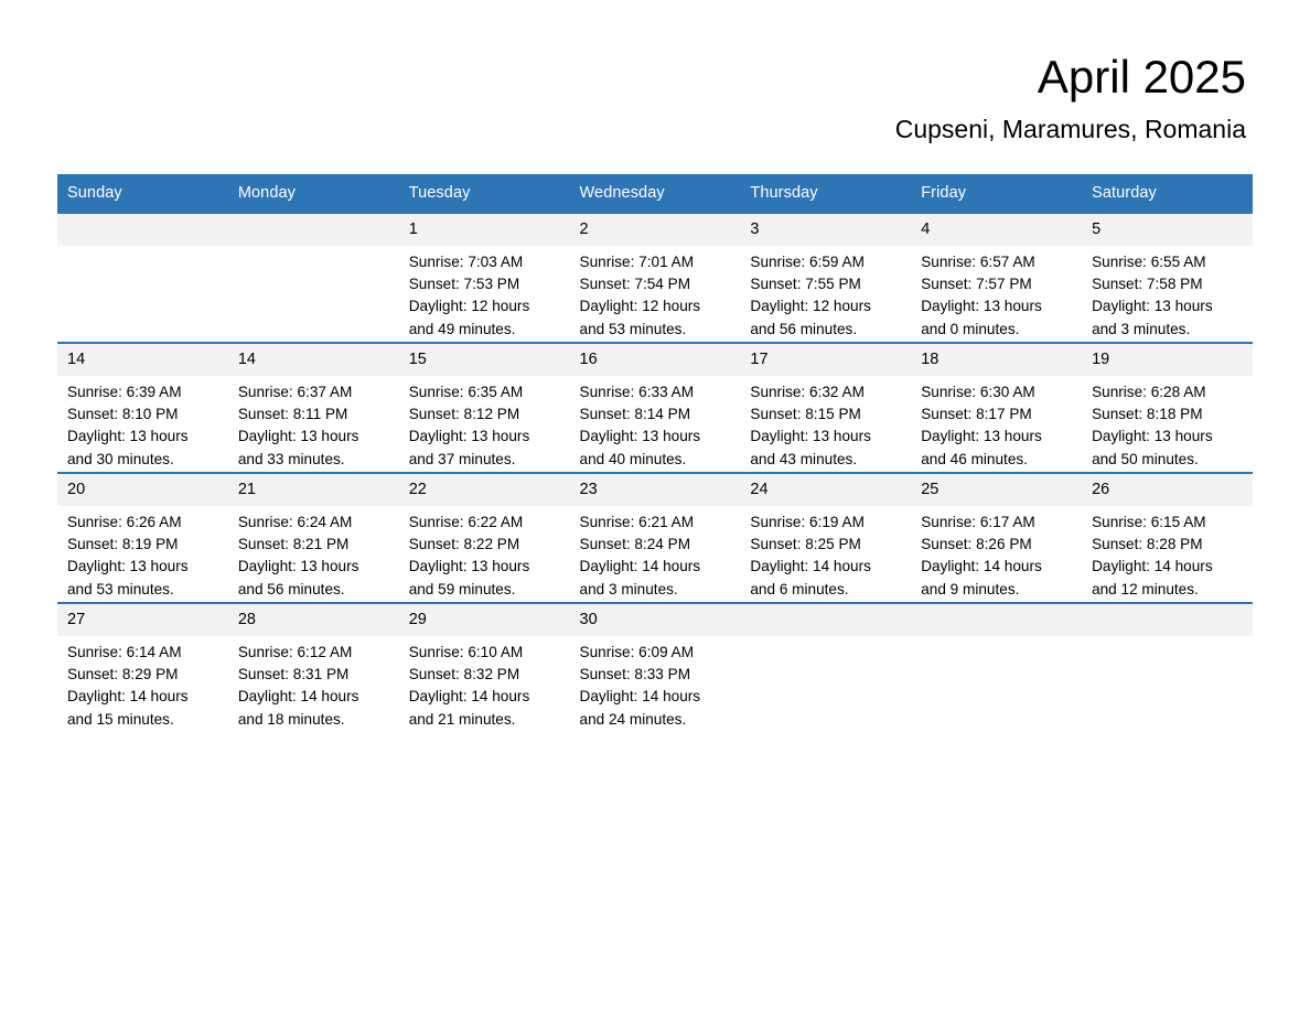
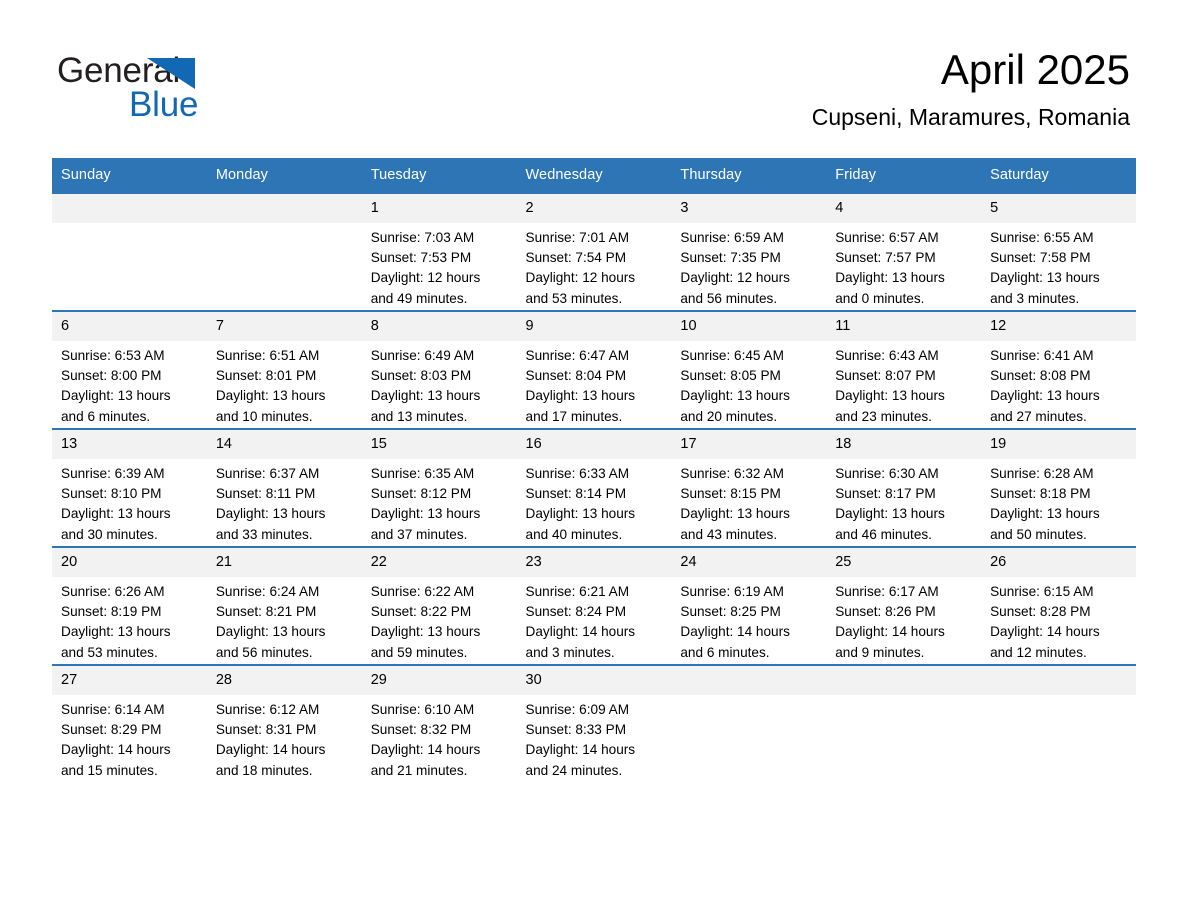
+ General
+ Blue
  April 2025
  Cupseni, Maramures, Romania
  Sunday	Monday	Tuesday	Wednesday	Thursday	Friday	Saturday
- 		1Sunrise: 7:03 AMSunset: 7:53 PMDaylight: 12 hoursand 49 minutes.	2Sunrise: 7:01 AMSunset: 7:54 PMDaylight: 12 hoursand 53 minutes.	3Sunrise: 6:59 AMSunset: 7:55 PMDaylight: 12 hoursand 56 minutes.	4Sunrise: 6:57 AMSunset: 7:57 PMDaylight: 13 hoursand 0 minutes.	5Sunrise: 6:55 AMSunset: 7:58 PMDaylight: 13 hoursand 3 minutes.
+ 		1Sunrise: 7:03 AMSunset: 7:53 PMDaylight: 12 hoursand 49 minutes.	2Sunrise: 7:01 AMSunset: 7:54 PMDaylight: 12 hoursand 53 minutes.	3Sunrise: 6:59 AMSunset: 7:35 PMDaylight: 12 hoursand 56 minutes.	4Sunrise: 6:57 AMSunset: 7:57 PMDaylight: 13 hoursand 0 minutes.	5Sunrise: 6:55 AMSunset: 7:58 PMDaylight: 13 hoursand 3 minutes.
+ 6Sunrise: 6:53 AMSunset: 8:00 PMDaylight: 13 hoursand 6 minutes.	7Sunrise: 6:51 AMSunset: 8:01 PMDaylight: 13 hoursand 10 minutes.	8Sunrise: 6:49 AMSunset: 8:03 PMDaylight: 13 hoursand 13 minutes.	9Sunrise: 6:47 AMSunset: 8:04 PMDaylight: 13 hoursand 17 minutes.	10Sunrise: 6:45 AMSunset: 8:05 PMDaylight: 13 hoursand 20 minutes.	11Sunrise: 6:43 AMSunset: 8:07 PMDaylight: 13 hoursand 23 minutes.	12Sunrise: 6:41 AMSunset: 8:08 PMDaylight: 13 hoursand 27 minutes.
- 14Sunrise: 6:39 AMSunset: 8:10 PMDaylight: 13 hoursand 30 minutes.	14Sunrise: 6:37 AMSunset: 8:11 PMDaylight: 13 hoursand 33 minutes.	15Sunrise: 6:35 AMSunset: 8:12 PMDaylight: 13 hoursand 37 minutes.	16Sunrise: 6:33 AMSunset: 8:14 PMDaylight: 13 hoursand 40 minutes.	17Sunrise: 6:32 AMSunset: 8:15 PMDaylight: 13 hoursand 43 minutes.	18Sunrise: 6:30 AMSunset: 8:17 PMDaylight: 13 hoursand 46 minutes.	19Sunrise: 6:28 AMSunset: 8:18 PMDaylight: 13 hoursand 50 minutes.
+ 13Sunrise: 6:39 AMSunset: 8:10 PMDaylight: 13 hoursand 30 minutes.	14Sunrise: 6:37 AMSunset: 8:11 PMDaylight: 13 hoursand 33 minutes.	15Sunrise: 6:35 AMSunset: 8:12 PMDaylight: 13 hoursand 37 minutes.	16Sunrise: 6:33 AMSunset: 8:14 PMDaylight: 13 hoursand 40 minutes.	17Sunrise: 6:32 AMSunset: 8:15 PMDaylight: 13 hoursand 43 minutes.	18Sunrise: 6:30 AMSunset: 8:17 PMDaylight: 13 hoursand 46 minutes.	19Sunrise: 6:28 AMSunset: 8:18 PMDaylight: 13 hoursand 50 minutes.
  20Sunrise: 6:26 AMSunset: 8:19 PMDaylight: 13 hoursand 53 minutes.	21Sunrise: 6:24 AMSunset: 8:21 PMDaylight: 13 hoursand 56 minutes.	22Sunrise: 6:22 AMSunset: 8:22 PMDaylight: 13 hoursand 59 minutes.	23Sunrise: 6:21 AMSunset: 8:24 PMDaylight: 14 hoursand 3 minutes.	24Sunrise: 6:19 AMSunset: 8:25 PMDaylight: 14 hoursand 6 minutes.	25Sunrise: 6:17 AMSunset: 8:26 PMDaylight: 14 hoursand 9 minutes.	26Sunrise: 6:15 AMSunset: 8:28 PMDaylight: 14 hoursand 12 minutes.
  27Sunrise: 6:14 AMSunset: 8:29 PMDaylight: 14 hoursand 15 minutes.	28Sunrise: 6:12 AMSunset: 8:31 PMDaylight: 14 hoursand 18 minutes.	29Sunrise: 6:10 AMSunset: 8:32 PMDaylight: 14 hoursand 21 minutes.	30Sunrise: 6:09 AMSunset: 8:33 PMDaylight: 14 hoursand 24 minutes.
